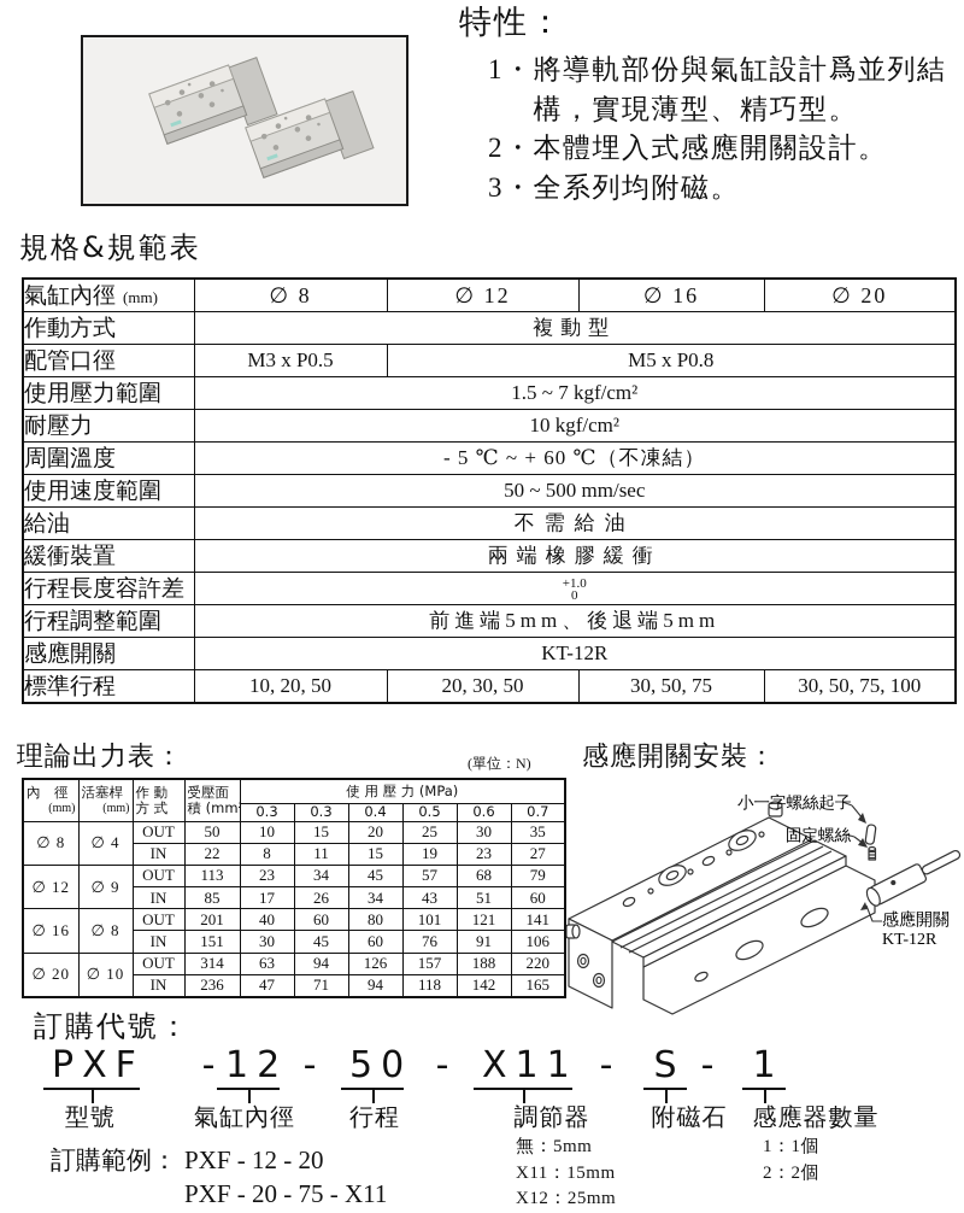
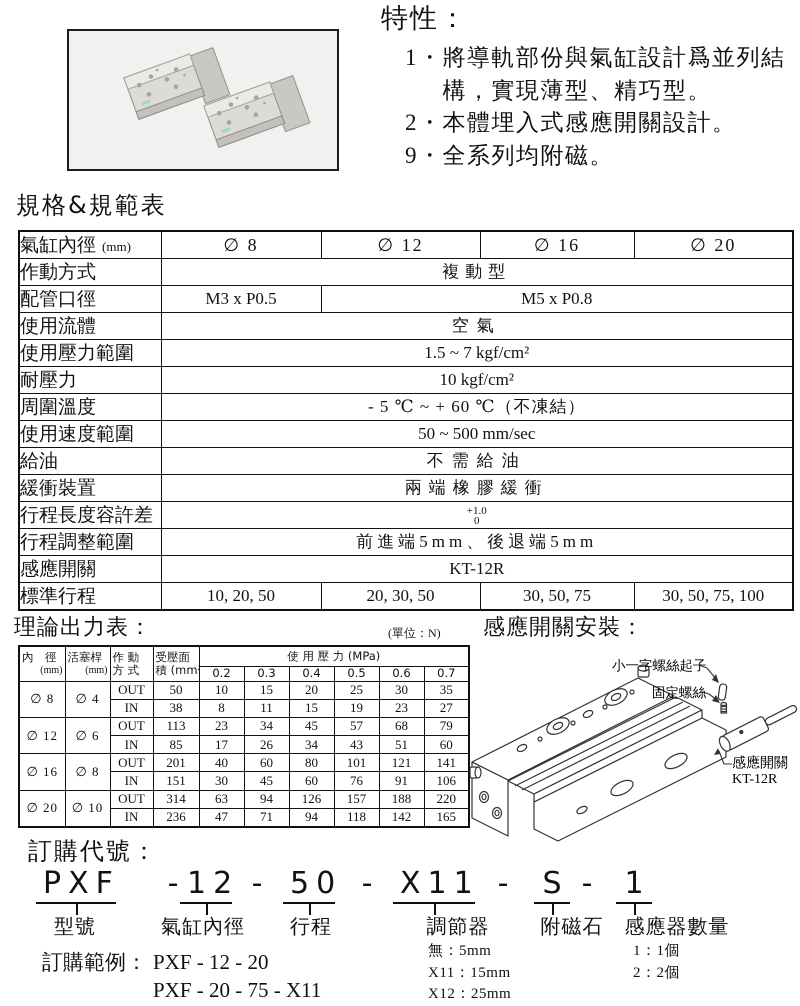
  特性：
  1・
  將導軌部份與氣缸設計爲並列結構，實現薄型、精巧型。
  2・
  本體埋入式感應開關設計。
- 3・
+ 9・
  全系列均附磁。
  規格&規範表
  氣缸內徑 (mm)	∅ 8	∅ 12	∅ 16	∅ 20
  作動方式	複動型
  配管口徑	M3 x P0.5	M5 x P0.8
+ 使用流體	空氣
  使用壓力範圍	1.5 ~ 7 kgf/cm²
  耐壓力	10 kgf/cm²
  周圍溫度	- 5 ℃ ~ + 60 ℃（不凍結）
  使用速度範圍	50 ~ 500 mm/sec
  給油	不需給油
  緩衝裝置	兩端橡膠緩衝
  行程長度容許差	+1.00
  行程調整範圍	前進端5mm、後退端5mm
  感應開關	KT-12R
  標準行程	10, 20, 50	20, 30, 50	30, 50, 75	30, 50, 75, 100
  理論出力表：
  (單位：N)
  內 徑(mm)	活塞桿(mm)	作 動方 式	受壓面積 (mm	使 用 壓 力 (MPa)
- 0.3	0.3	0.4	0.5	0.6	0.7
+ 0.2	0.3	0.4	0.5	0.6	0.7
  ∅ 8	∅ 4	OUT	50	10	15	20	25	30	35
- IN	22	8	11	15	19	23	27
+ IN	38	8	11	15	19	23	27
- ∅ 12	∅ 9	OUT	113	23	34	45	57	68	79
+ ∅ 12	∅ 6	OUT	113	23	34	45	57	68	79
  IN	85	17	26	34	43	51	60
  ∅ 16	∅ 8	OUT	201	40	60	80	101	121	141
  IN	151	30	45	60	76	91	106
  ∅ 20	∅ 10	OUT	314	63	94	126	157	188	220
  IN	236	47	71	94	118	142	165
  感應開關安裝：
  小一字螺絲起子
  固定螺絲
  感應開關
  KT-12R
  訂購代號：
  PXF
  -
  12
  -
  50
  -
  X11
  -
  S
  -
  1
  型號
  氣缸內徑
  行程
  調節器
  附磁石
  感應器數量
  無：5mm
  X11：15mm
  X12：25mm
  1：1個
  2：2個
  訂購範例：
  PXF - 12 - 20
  PXF - 20 - 75 - X11
